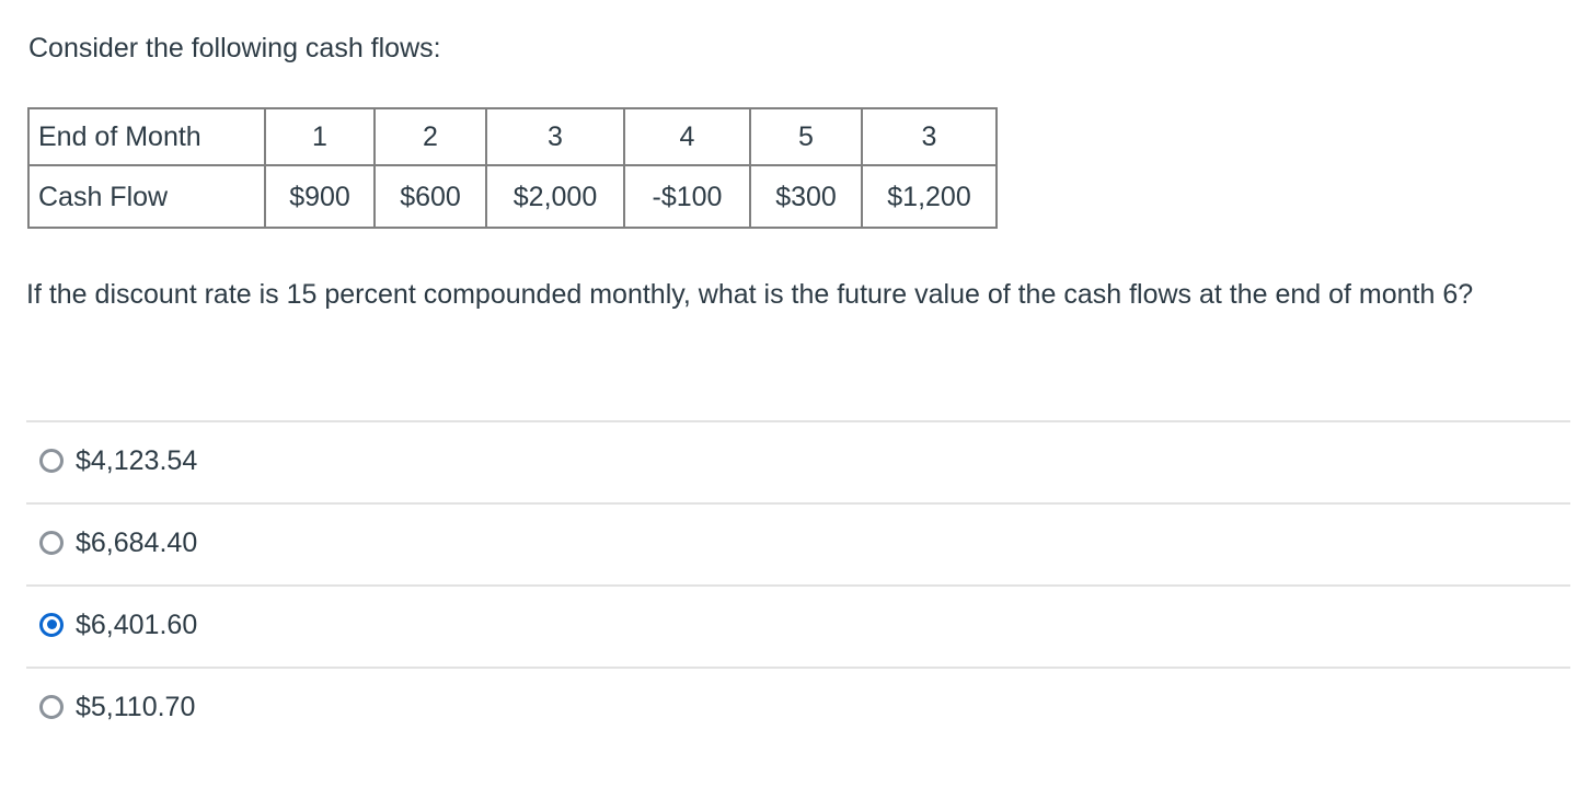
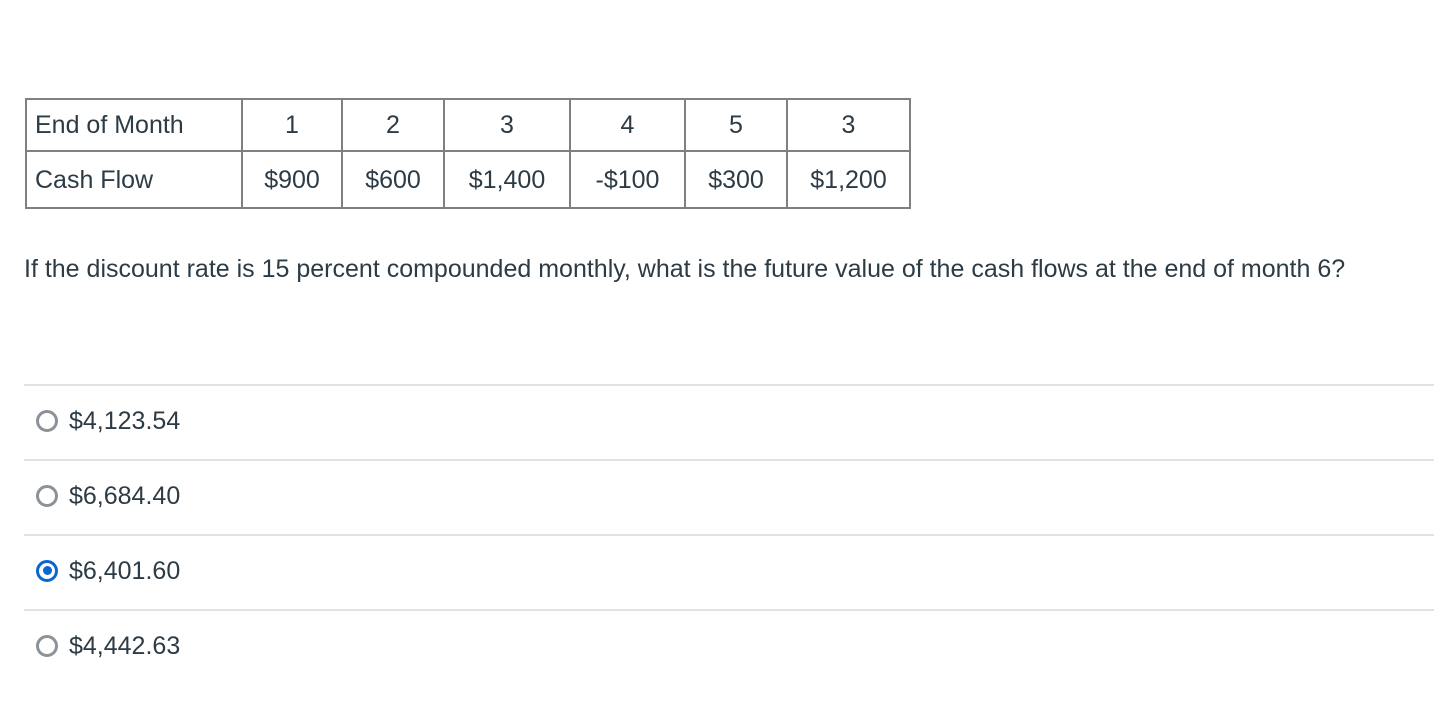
- Consider the following cash flows:
  End of Month	1	2	3	4	5	3
- Cash Flow	$900	$600	$2,000	-$100	$300	$1,200
+ Cash Flow	$900	$600	$1,400	-$100	$300	$1,200
  If the discount rate is 15 percent compounded monthly, what is the future value of the cash flows at the end of month 6?
  $4,123.54
  $6,684.40
  $6,401.60
- $5,110.70
+ $4,442.63
